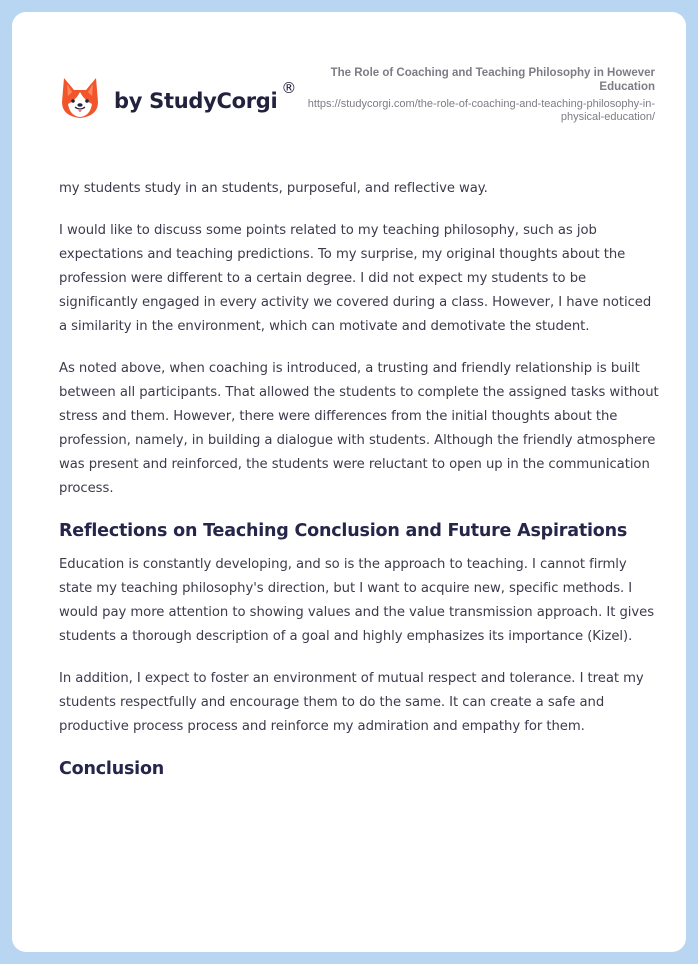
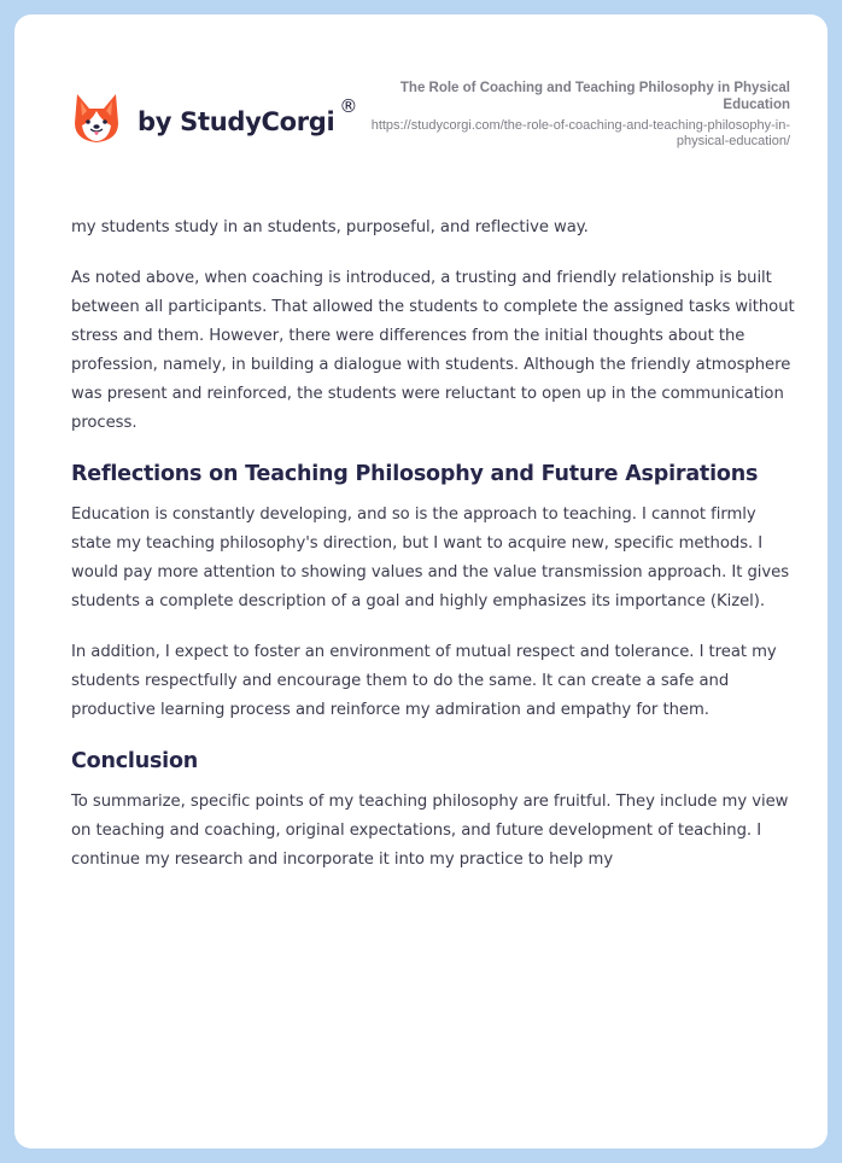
  by StudyCorgi
  ®
- The Role of Coaching and Teaching Philosophy in However Education
+ The Role of Coaching and Teaching Philosophy in Physical Education
  https://studycorgi.com/the-role-of-coaching-and-teaching-philosophy-in-physical-education/
  my students study in an students, purposeful, and reflective way.
- I would like to discuss some points related to my teaching philosophy, such as job expectations and teaching predictions. To my surprise, my original thoughts about the profession were different to a certain degree. I did not expect my students to be significantly engaged in every activity we covered during a class. However, I have noticed a similarity in the environment, which can motivate and demotivate the student.
  As noted above, when coaching is introduced, a trusting and friendly relationship is built between all participants. That allowed the students to complete the assigned tasks without stress and them. However, there were differences from the initial thoughts about the profession, namely, in building a dialogue with students. Although the friendly atmosphere was present and reinforced, the students were reluctant to open up in the communication process.
- Reflections on Teaching Conclusion and Future Aspirations
+ Reflections on Teaching Philosophy and Future Aspirations
- Education is constantly developing, and so is the approach to teaching. I cannot firmly state my teaching philosophy's direction, but I want to acquire new, specific methods. I would pay more attention to showing values and the value transmission approach. It gives students a thorough description of a goal and highly emphasizes its importance (Kizel).
+ Education is constantly developing, and so is the approach to teaching. I cannot firmly state my teaching philosophy's direction, but I want to acquire new, specific methods. I would pay more attention to showing values and the value transmission approach. It gives students a complete description of a goal and highly emphasizes its importance (Kizel).
- In addition, I expect to foster an environment of mutual respect and tolerance. I treat my students respectfully and encourage them to do the same. It can create a safe and productive process process and reinforce my admiration and empathy for them.
+ In addition, I expect to foster an environment of mutual respect and tolerance. I treat my students respectfully and encourage them to do the same. It can create a safe and productive learning process and reinforce my admiration and empathy for them.
  Conclusion
+ To summarize, specific points of my teaching philosophy are fruitful. They include my view on teaching and coaching, original expectations, and future development of teaching. I continue my research and incorporate it into my practice to help my
